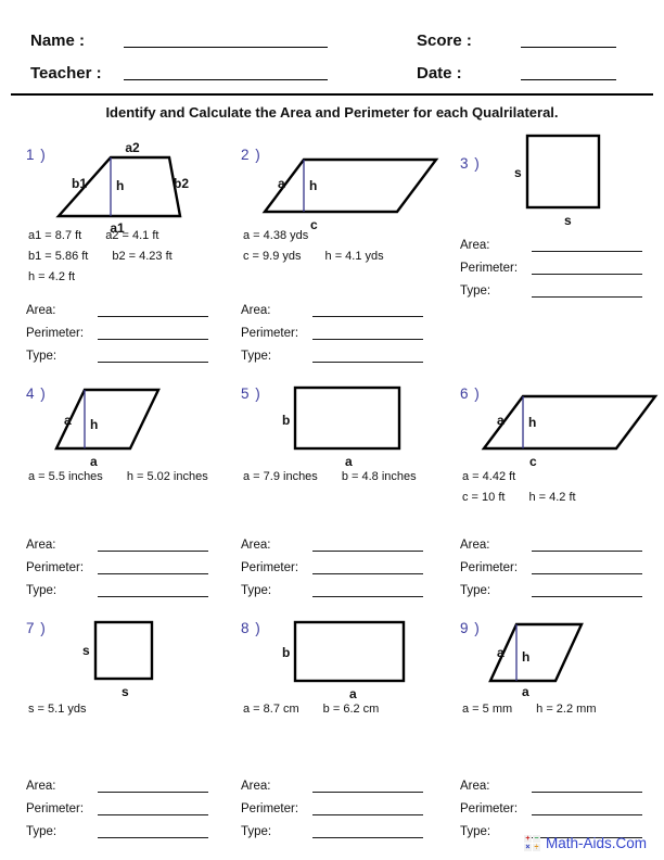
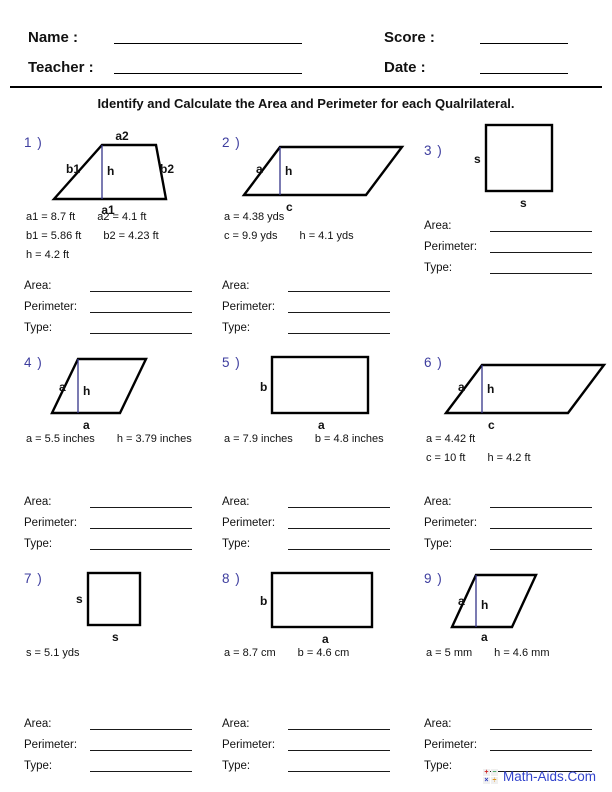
  Name :
  Score :
  Teacher :
  Date :
  Identify and Calculate the Area and Perimeter for each Qualrilateral.
  1 )
  a2
  b1
  h
  b2
  a1
  a1 = 8.7 ft
  a2 = 4.1 ft
  b1 = 5.86 ft
  b2 = 4.23 ft
  h = 4.2 ft
  Area:
  Perimeter:
  Type:
  2 )
  a
  h
  c
  a = 4.38 yds
  c = 9.9 yds
  h = 4.1 yds
  Area:
  Perimeter:
  Type:
  3 )
  s
  s
  Area:
  Perimeter:
  Type:
  4 )
  a
  h
  a
  a = 5.5 inches
- h = 5.02 inches
+ h = 3.79 inches
  Area:
  Perimeter:
  Type:
  5 )
  b
  a
  a = 7.9 inches
  b = 4.8 inches
  Area:
  Perimeter:
  Type:
  6 )
  a
  h
  c
  a = 4.42 ft
  c = 10 ft
  h = 4.2 ft
  Area:
  Perimeter:
  Type:
  7 )
  s
  s
  s = 5.1 yds
  Area:
  Perimeter:
  Type:
  8 )
  b
  a
  a = 8.7 cm
- b = 6.2 cm
+ b = 4.6 cm
  Area:
  Perimeter:
  Type:
  9 )
  a
  h
  a
  a = 5 mm
- h = 2.2 mm
+ h = 4.6 mm
  Area:
  Perimeter:
  Type:
  Math-Aids.Com
